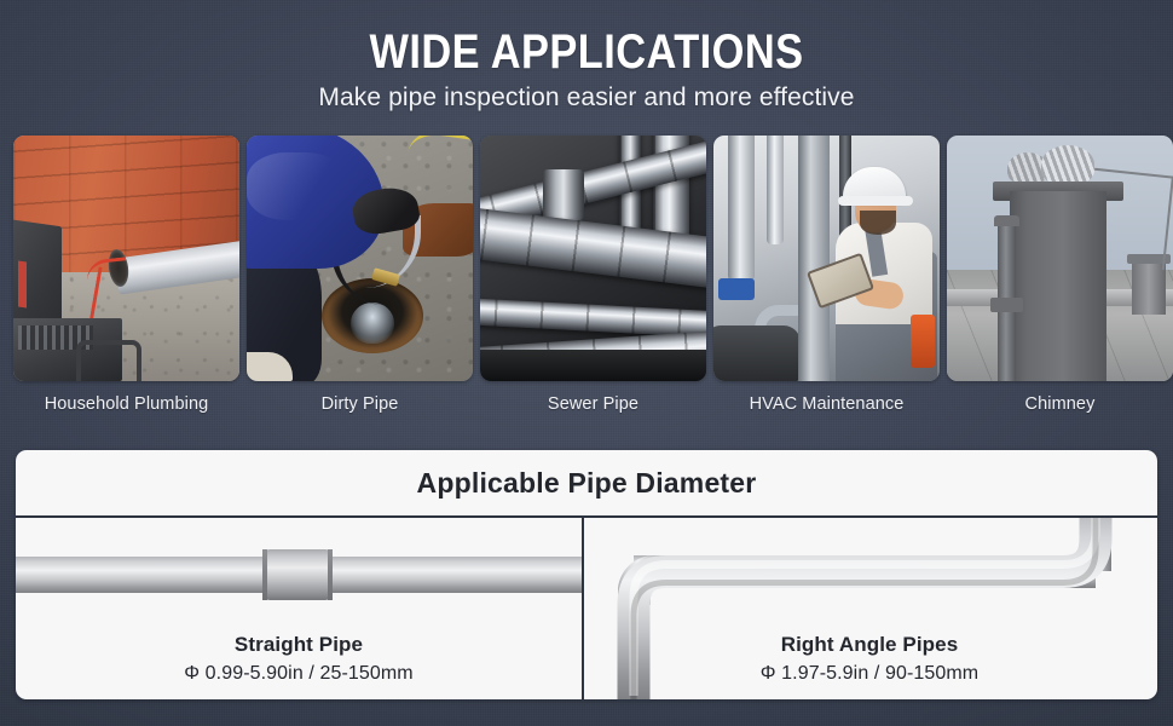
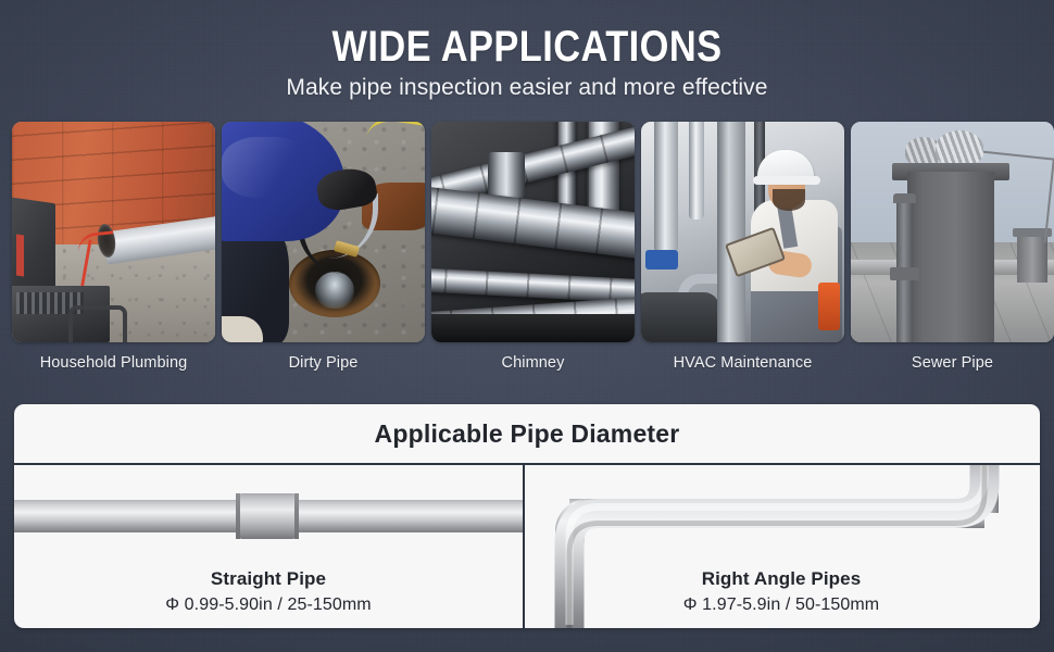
  WIDE APPLICATIONS
  Make pipe inspection easier and more effective
  Household Plumbing
  Dirty Pipe
- Sewer Pipe
+ Chimney
  HVAC Maintenance
- Chimney
+ Sewer Pipe
  Applicable Pipe Diameter
  Straight Pipe
  Φ 0.99-5.90in / 25-150mm
  Right Angle Pipes
- Φ 1.97-5.9in / 90-150mm
+ Φ 1.97-5.9in / 50-150mm
